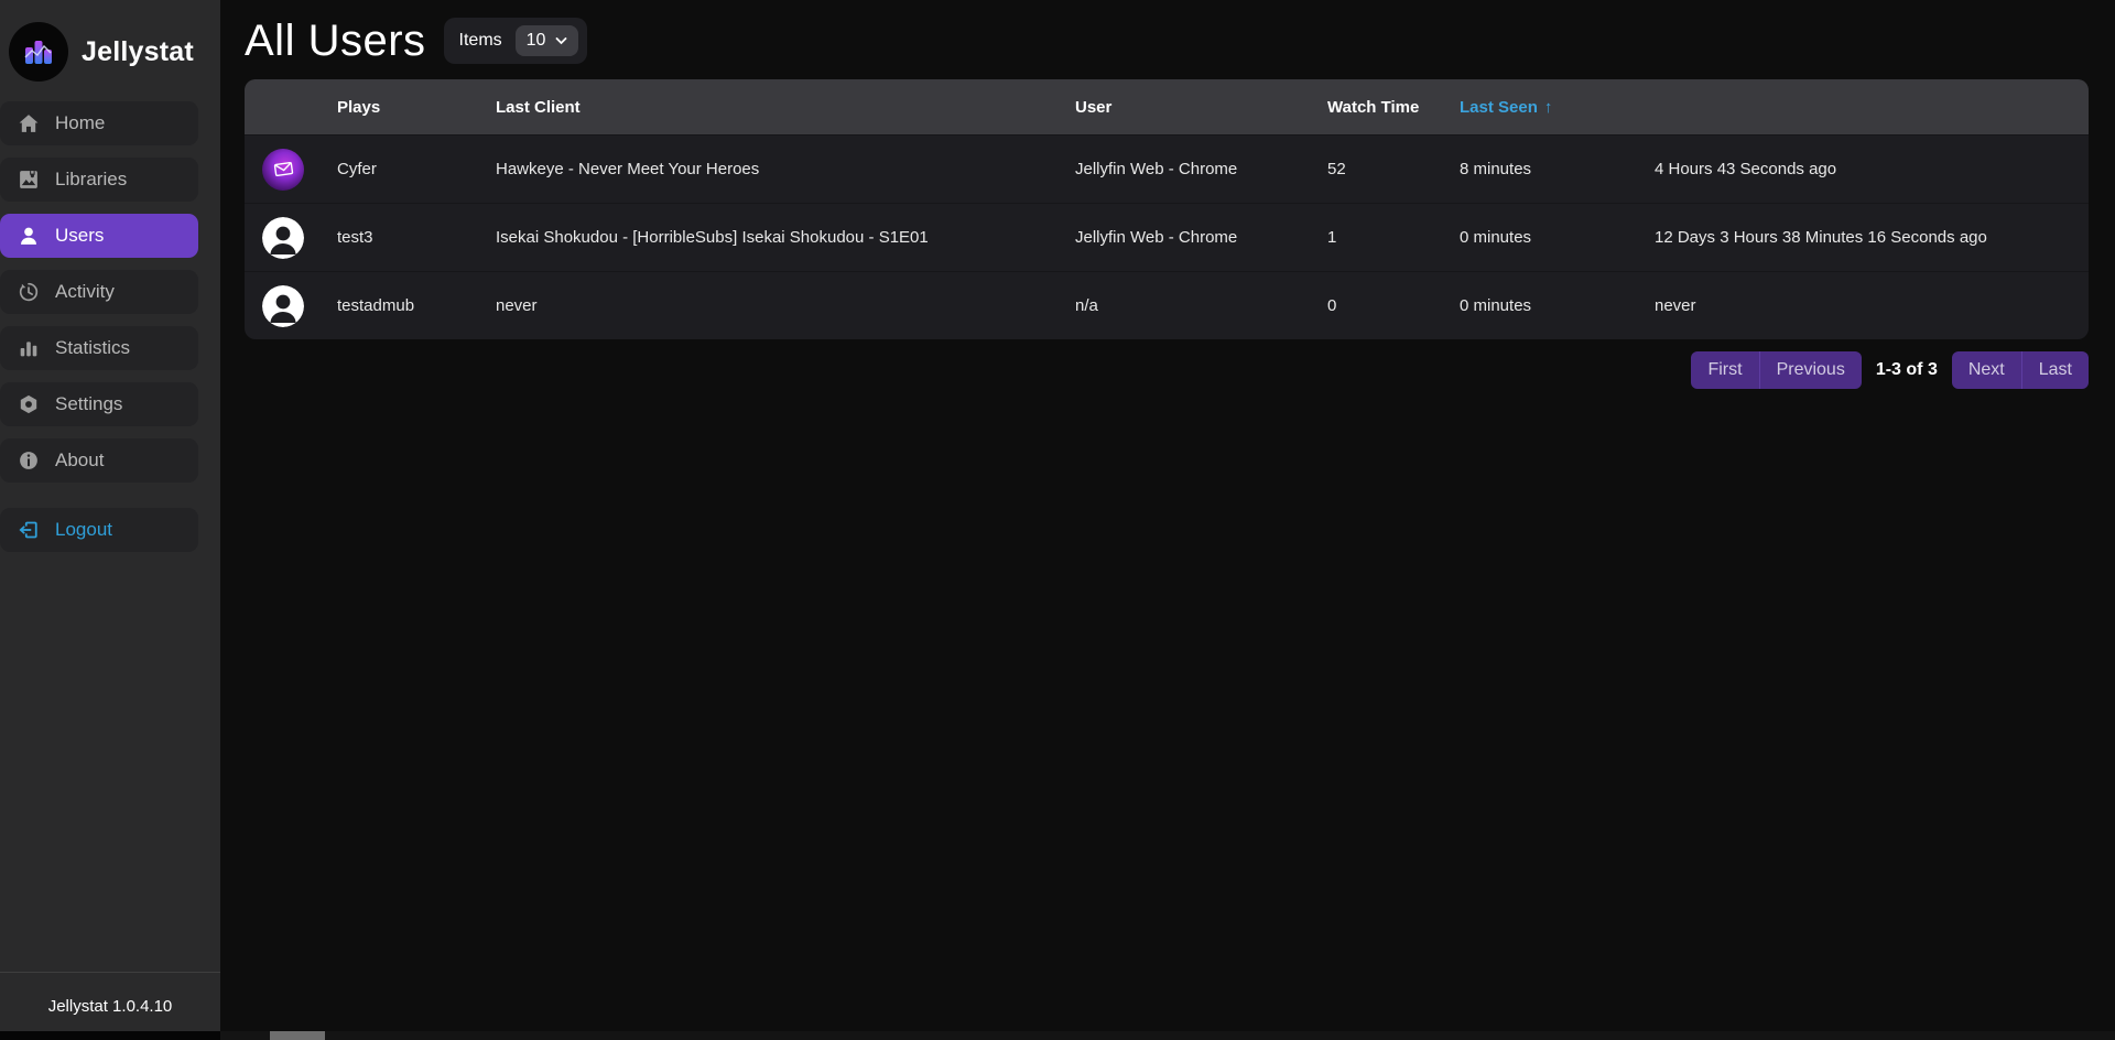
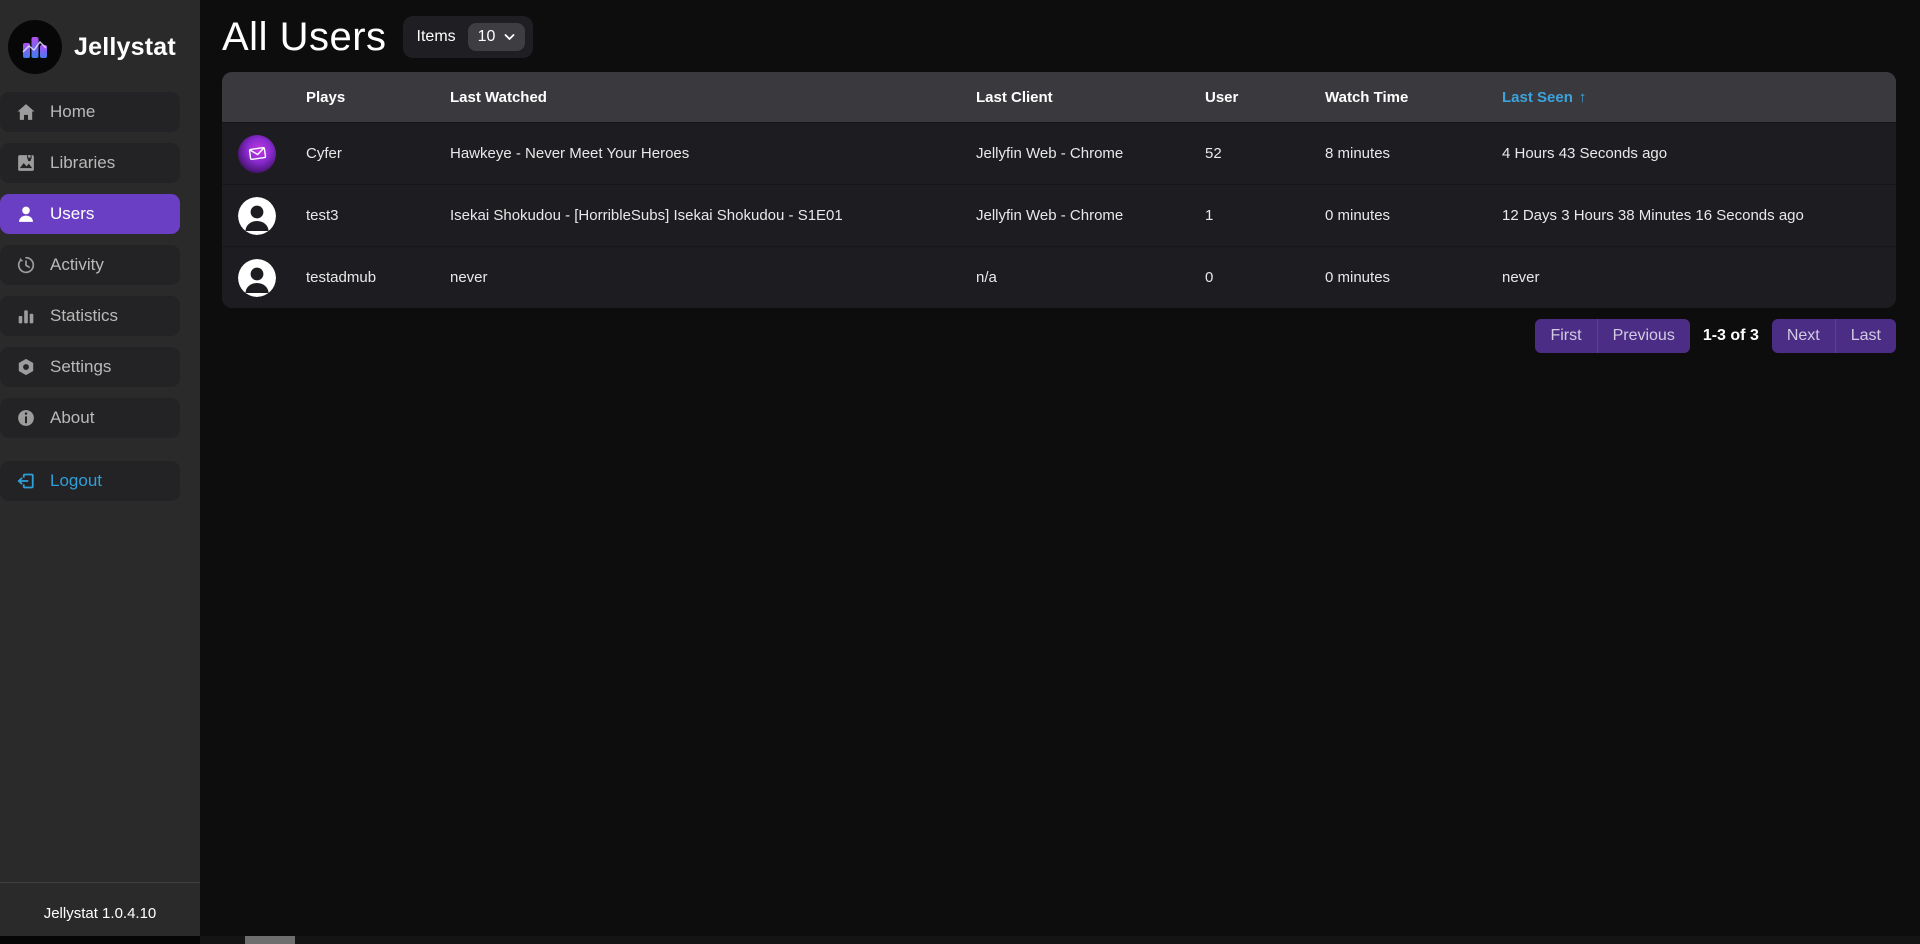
  Jellystat
  Home
  Libraries
  Users
  Activity
  Statistics
  Settings
  About
  Logout
  Jellystat 1.0.4.10
  All Users
  Items
  10
  Plays
+ Last Watched
  Last Client
  User
  Watch Time
  Last Seen ↑
  Cyfer
  Hawkeye - Never Meet Your Heroes
  Jellyfin Web - Chrome
  52
  8 minutes
  4 Hours 43 Seconds ago
  test3
  Isekai Shokudou - [HorribleSubs] Isekai Shokudou - S1E01
  Jellyfin Web - Chrome
  1
  0 minutes
  12 Days 3 Hours 38 Minutes 16 Seconds ago
  testadmub
  never
  n/a
  0
  0 minutes
  never
  First
  Previous
  1-3 of 3
  Next
  Last
